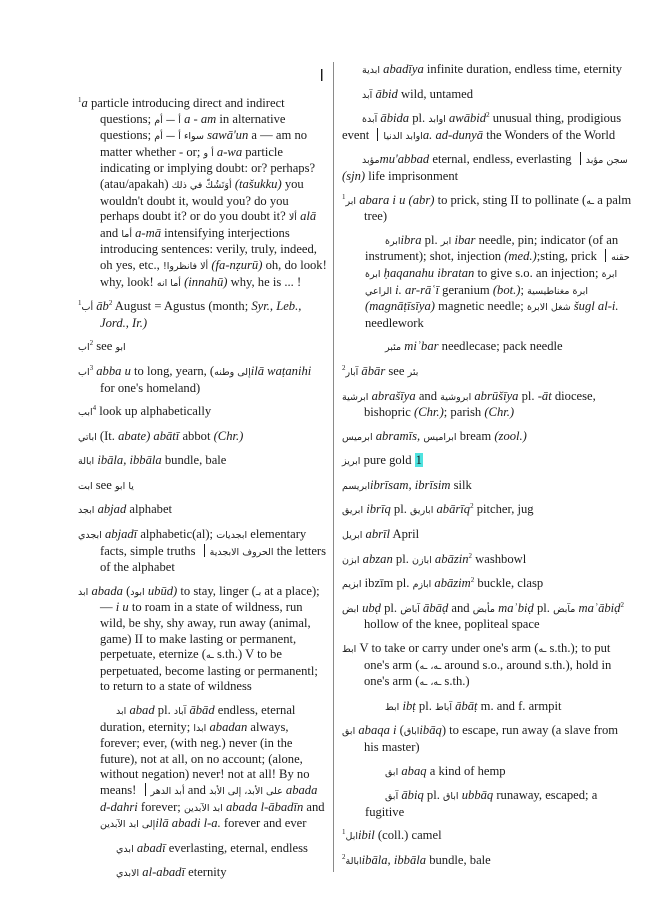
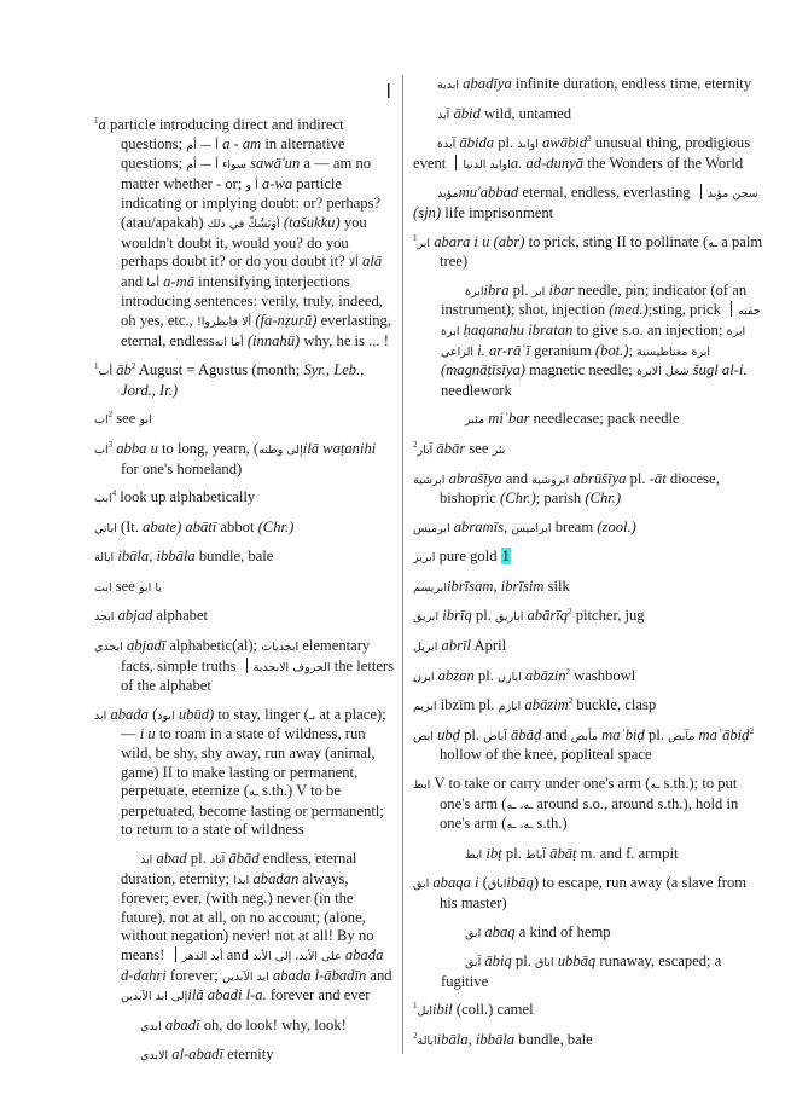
  ا
- 1a particle introducing direct and indirect questions; أ — أم a - am in alternative questions; سواء أ — أم sawā'un a — am no matter whether - or; أ و a-wa particle indicating or implying doubt: or? perhaps? (atau/apakah) أوَتَشُكّ في ذلك (tašukku) you wouldn't doubt it, would you? do you perhaps doubt it? or do you doubt it? ألا alā and أما a-mā intensifying interjections introducing sentences: verily, truly, indeed, oh yes, etc., ألا فانظروا! (fa-nẓurū) oh, do look! why, look! أما انه (innahū) why, he is ... !
+ 1a particle introducing direct and indirect questions; أ — أم a - am in alternative questions; سواء أ — أم sawā'un a — am no matter whether - or; أ و a-wa particle indicating or implying doubt: or? perhaps? (atau/apakah) أوَتَشُكّ في ذلك (tašukku) you wouldn't doubt it, would you? do you perhaps doubt it? or do you doubt it? ألا alā and أما a-mā intensifying interjections introducing sentences: verily, truly, indeed, oh yes, etc., ألا فانظروا! (fa-nẓurū) everlasting, eternal, endless أما انه (innahū) why, he is ... !
  1أب āb2 August = Agustus (month; Syr., Leb., Jord., Ir.)
  اب 2 see ابو
  اب 3 abba u to long, yearn, ( إلى وطنه ilā waṭanihi for one's homeland)
  ابب 4 look up alphabetically
  اباتي (It. abate) abātī abbot (Chr.)
  ابالة ibāla, ibbāla bundle, bale
  ابت see ابو يا
  ابجد abjad alphabet
  ابجدي abjadī alphabetic(al); ابجديات elementary facts, simple truths الحروف الابجدية the letters of the alphabet
  ابد abada ( ابود ubūd) to stay, linger ( بـ at a place); — i u to roam in a state of wildness, run wild, be shy, shy away, run away (animal, game) II to make lasting or permanent, perpetuate, eternize ( ـه s.th.) V to be perpetuated, become lasting or permanentl; to return to a state of wildness
  ابد abad pl. آباد ābād endless, eternal duration, eternity; ابدا abadan always, forever; ever, (with neg.) never (in the future), not at all, on no account; (alone, without negation) never! not at all! By no means! أبد الدهر and على الأبد، إلى الأبد abada d-dahri forever; ابد الآبدين abada l-ābadīn and إلى ابد الآبدين ilā abadi l-a. forever and ever
- ابدي abadī everlasting, eternal, endless
+ ابدي abadī oh, do look! why, look!
  الابدي al-abadī eternity
  ابدية abadīya infinite duration, endless time, eternity
  آبد ābid wild, untamed
  آبدة ābida pl. اوابد awābid2 unusual thing, prodigious event اوابد الدنيا a. ad-dunyā the Wonders of the World
  مؤبد mu'abbad eternal, endless, everlasting سجن مؤبد (sjn) life imprisonment
  1ابر abara i u (abr) to prick, sting II to pollinate ( ـه a palm tree)
  ابرة ibra pl. ابر ibar needle, pin; indicator (of an instrument); shot, injection (med.);sting, prick حقنه ابرة ḥaqanahu ibratan to give s.o. an injection; ابرة الراعي i. ar-rāʿī geranium (bot.); ابرة مغناطيسية (magnāṭīsīya) magnetic needle; شغل الابرة šugl al-i. needlework
  مئبر miʾbar needlecase; pack needle
  2آبار ābār see بئر
  ابرشية abrašīya and ابروشية abrūšīya pl. -āt diocese, bishopric (Chr.); parish (Chr.)
  ابرميس abramīs, ابراميس bream (zool.)
  ابريز pure gold 1
  ابريسم ibrīsam, ibrīsim silk
  ابريق ibrīq pl. اباريق abārīq2 pitcher, jug
  ابريل abrīl April
  ابزن abzan pl. ابازن abāzin2 washbowl
  ابزيم ibzīm pl. ابازم abāzim2 buckle, clasp
  ابض ubḍ pl. آباض ābāḍ and مأبض maʾbiḍ pl. مآبض maʾābiḍ2 hollow of the knee, popliteal space
  ابط V to take or carry under one's arm ( ـه s.th.); to put one's arm ( ـه، ـه around s.o., around s.th.), hold in one's arm ( ـه، ـه s.th.)
  ابط ibṭ pl. آباط ābāṭ m. and f. armpit
  ابق abaqa i ( اباق ibāq) to escape, run away (a slave from his master)
  ابق abaq a kind of hemp
  آبق ābiq pl. اباق ubbāq runaway, escaped; a fugitive
  1ابل ibil (coll.) camel
  2ابالة ibāla, ibbāla bundle, bale
